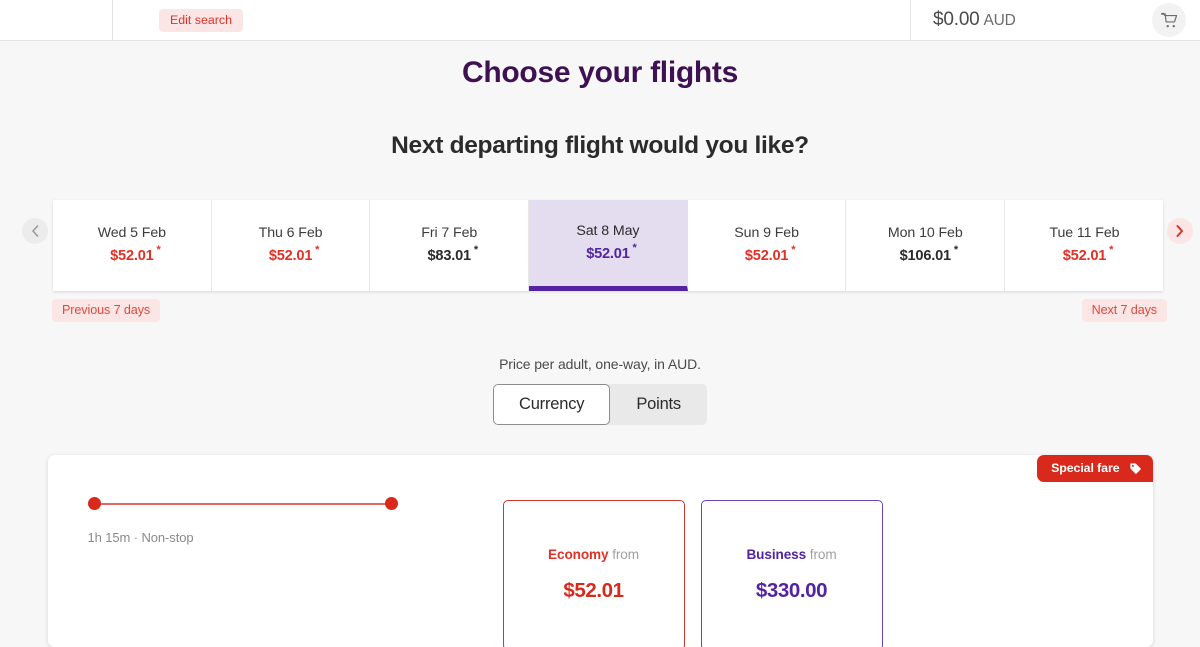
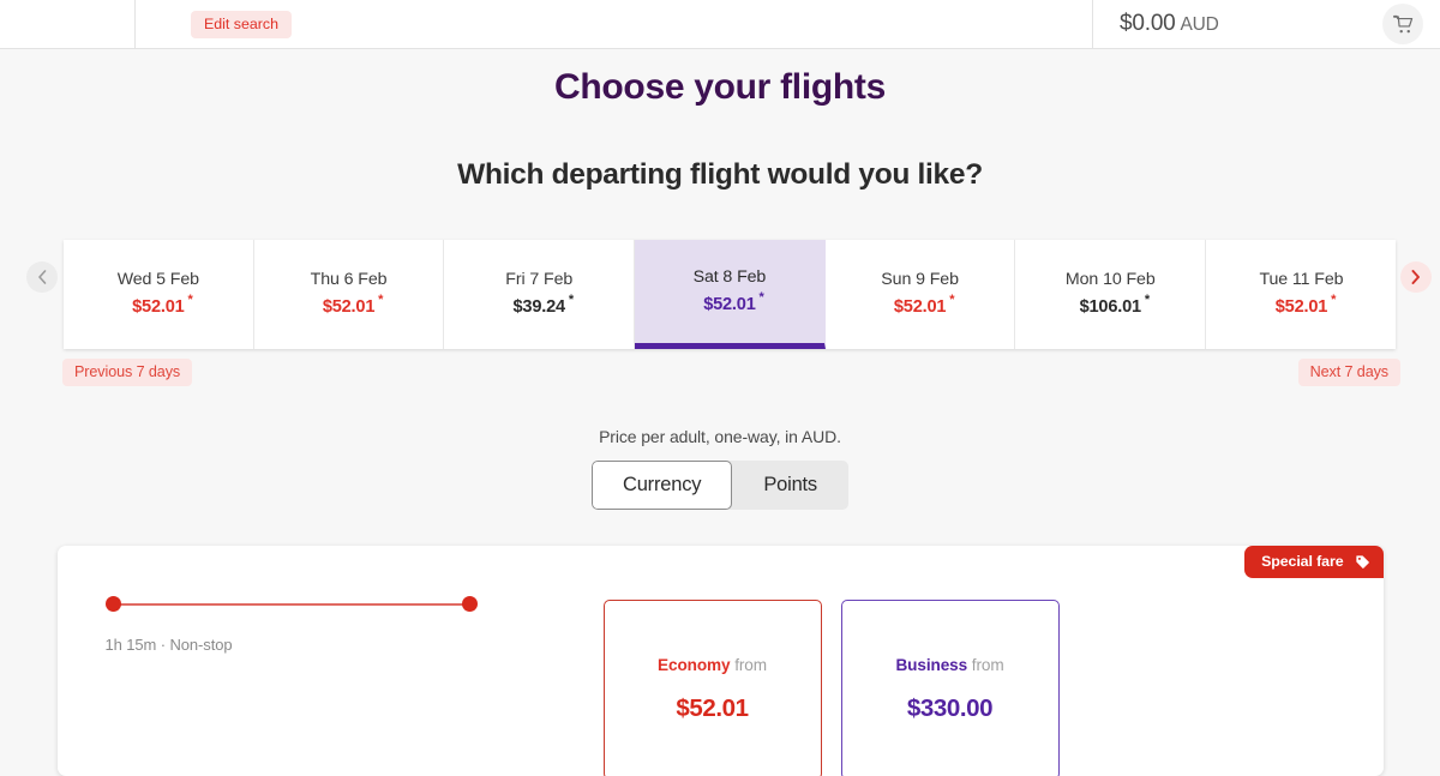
  Edit search
  $0.00 AUD
  Choose your flights
- Next departing flight would you like?
+ Which departing flight would you like?
  Wed 5 Feb
  $52.01
  *
  Thu 6 Feb
  $52.01
  *
  Fri 7 Feb
- $83.01
+ $39.24
  *
- Sat 8 May
+ Sat 8 Feb
  $52.01
  *
  Sun 9 Feb
  $52.01
  *
  Mon 10 Feb
  $106.01
  *
  Tue 11 Feb
  $52.01
  *
  Previous 7 days
  Next 7 days
  Price per adult, one-way, in AUD.
  Currency
  Points
  Special fare
  1h 15m · Non-stop
  Economy from
  $52.01
  Business from
  $330.00
